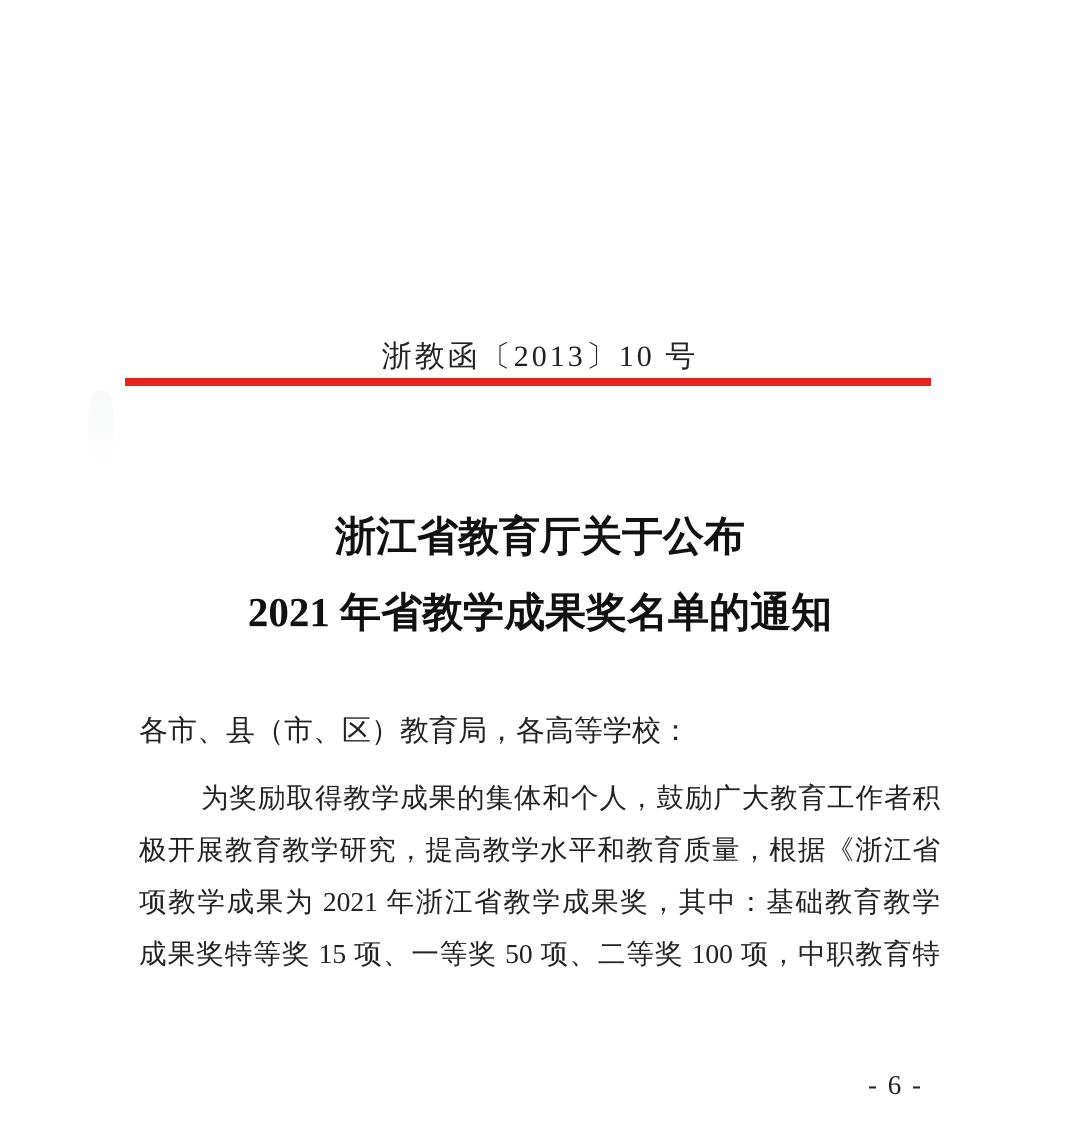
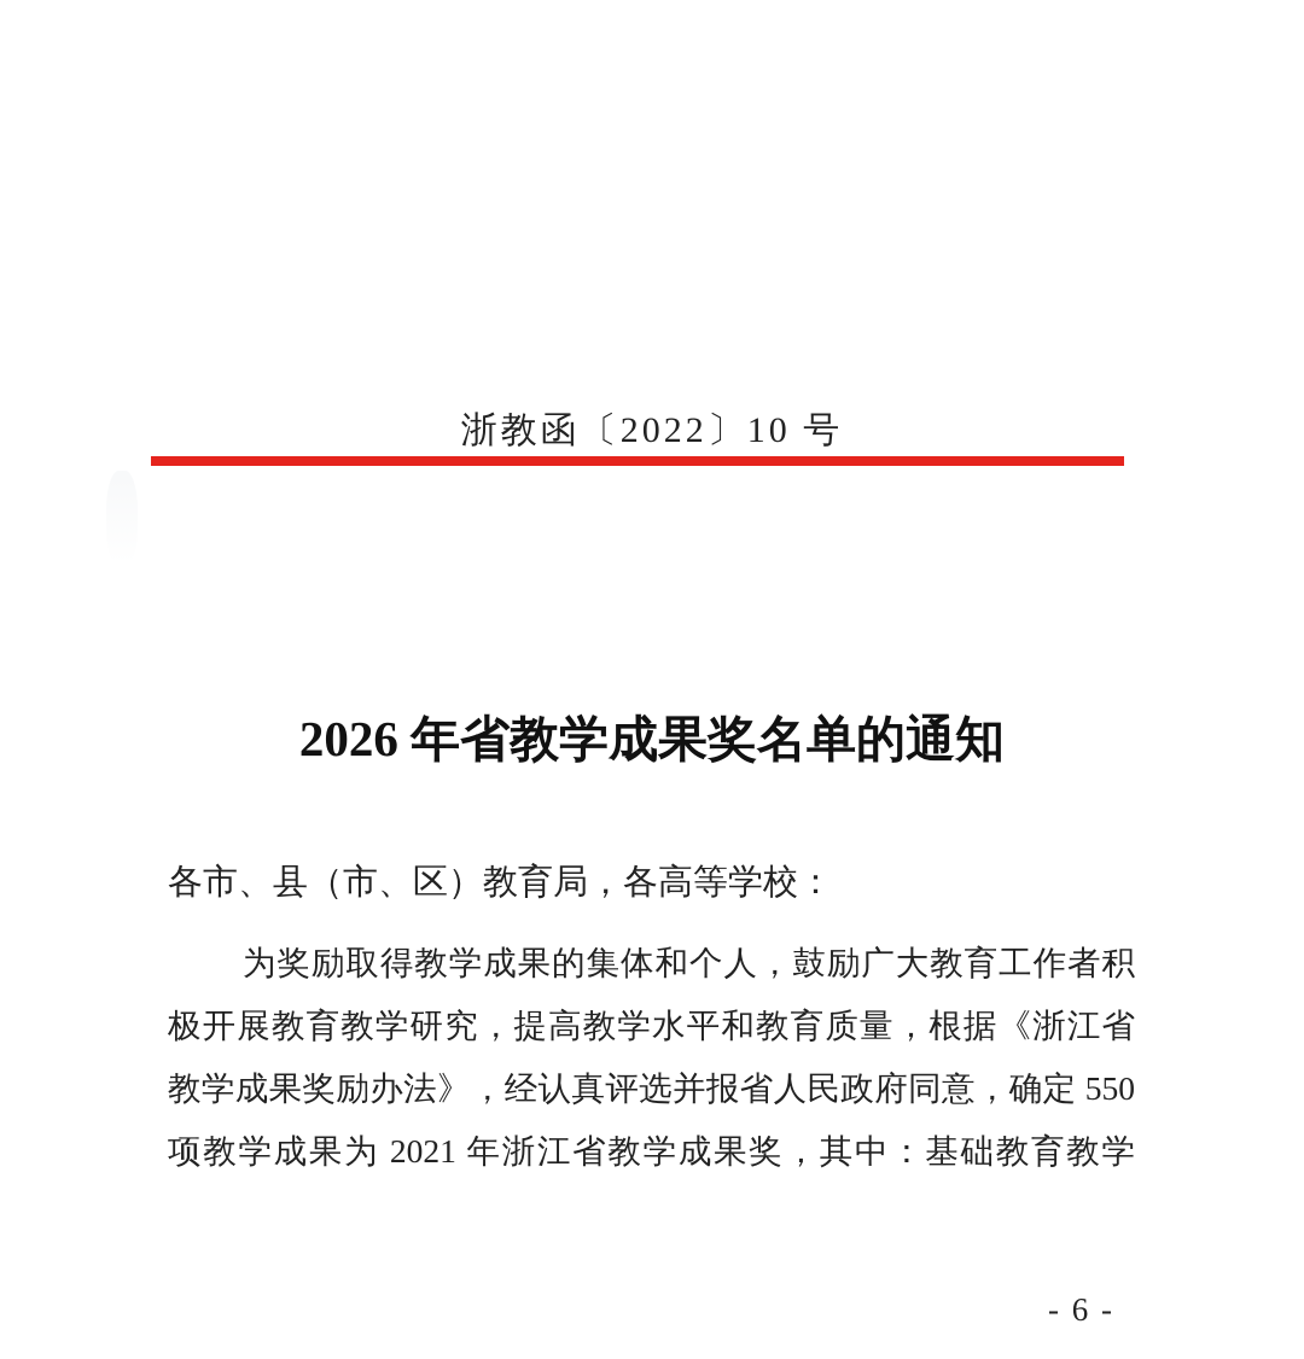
- 浙教函〔2013〕10 号
+ 浙教函〔2022〕10 号
- 浙江省教育厅关于公布
- 2021 年省教学成果奖名单的通知
+ 2026 年省教学成果奖名单的通知
  各市、县（市、区）教育局，各高等学校：
  为奖励取得教学成果的集体和个人，鼓励广大教育工作者积
  极开展教育教学研究，提高教学水平和教育质量，根据《浙江省
+ 教学成果奖励办法》，经认真评选并报省人民政府同意，确定 550
  项教学成果为 2021 年浙江省教学成果奖，其中：基础教育教学
- 成果奖特等奖 15 项、一等奖 50 项、二等奖 100 项，中职教育特
  - 6 -
